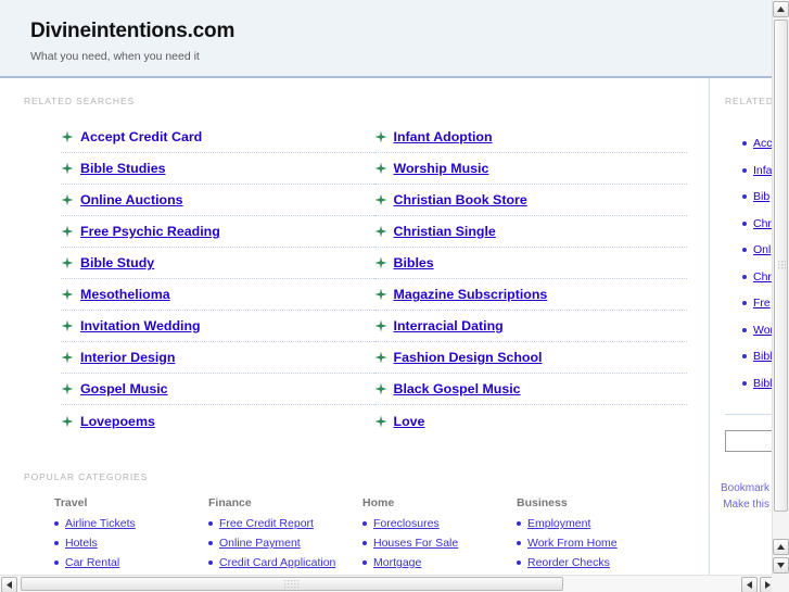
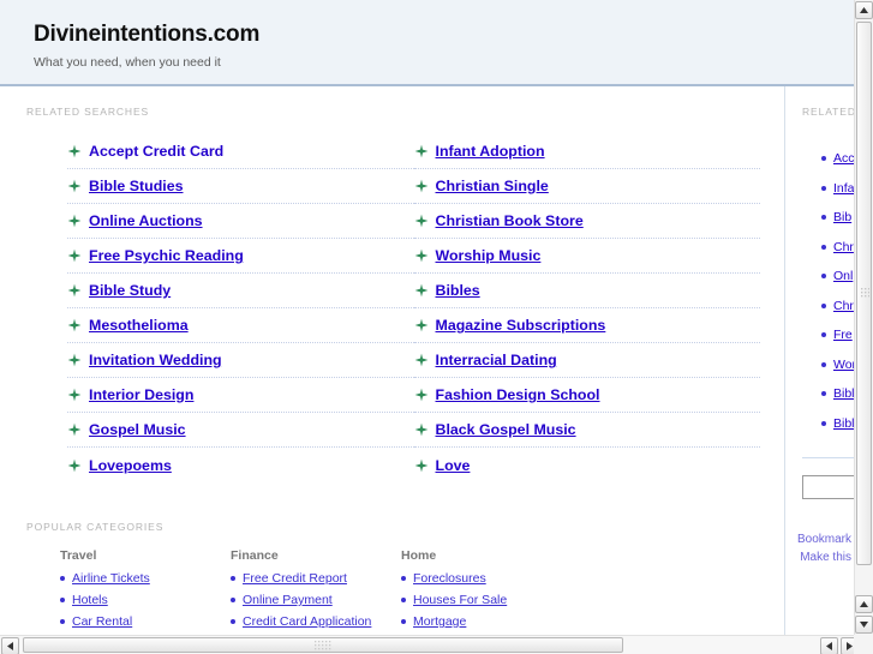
  Divineintentions.com
  What you need, when you need it
  RELATED SEARCHES
  Accept Credit Card
  Bible Studies
  Online Auctions
  Free Psychic Reading
  Bible Study
  Mesothelioma
  Invitation Wedding
  Interior Design
  Gospel Music
  Lovepoems
  Infant Adoption
- Worship Music
+ Christian Single
  Christian Book Store
- Christian Single
+ Worship Music
  Bibles
  Magazine Subscriptions
  Interracial Dating
  Fashion Design School
  Black Gospel Music
  Love
  POPULAR CATEGORIES
  Travel
  Airline Tickets
  Hotels
  Car Rental
  Finance
  Free Credit Report
  Online Payment
  Credit Card Application
  Home
  Foreclosures
  Houses For Sale
  Mortgage
- Business
- Employment
- Work From Home
- Reorder Checks
  RELATED
  Acc
  Infa
  Bib
  Chr
  Onl
  Chr
  Fre
  Bib
  Bib
  Bookmark
  Make this
